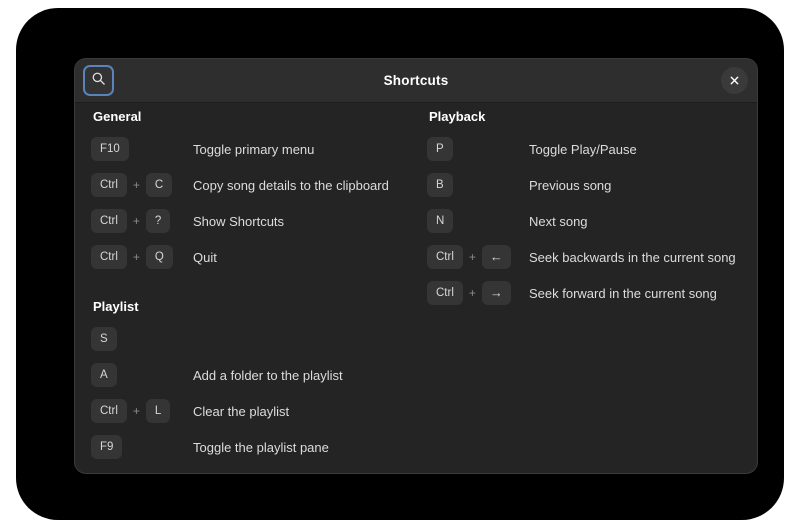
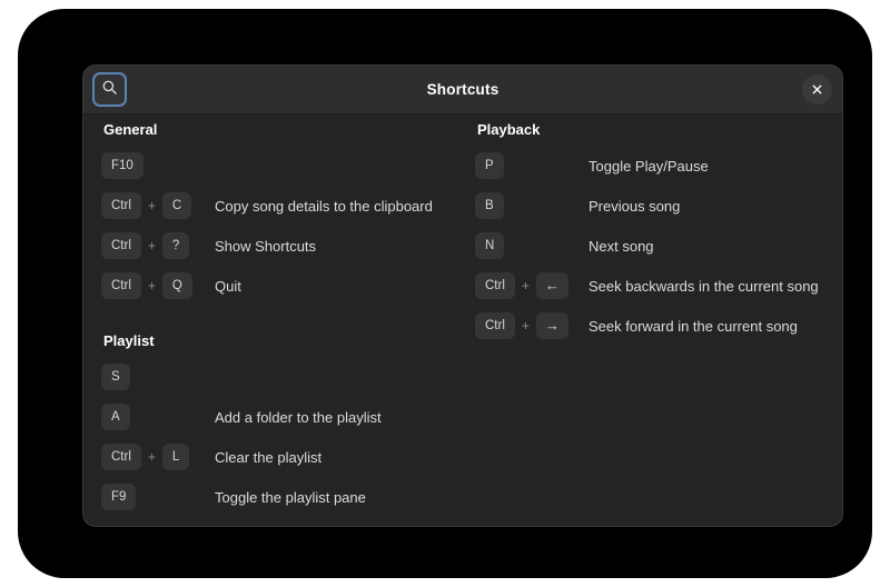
  Shortcuts
  General
  F10
- Toggle primary menu
  Ctrl
  +
  C
  Copy song details to the clipboard
  Ctrl
  +
  ?
  Show Shortcuts
  Ctrl
  +
  Q
  Quit
  Playlist
  S
  A
  Add a folder to the playlist
  Ctrl
  +
  L
  Clear the playlist
  F9
  Toggle the playlist pane
  Playback
  P
  Toggle Play/Pause
  B
  Previous song
  N
  Next song
  Ctrl
  +
  ←
  Seek backwards in the current song
  Ctrl
  +
  →
  Seek forward in the current song
